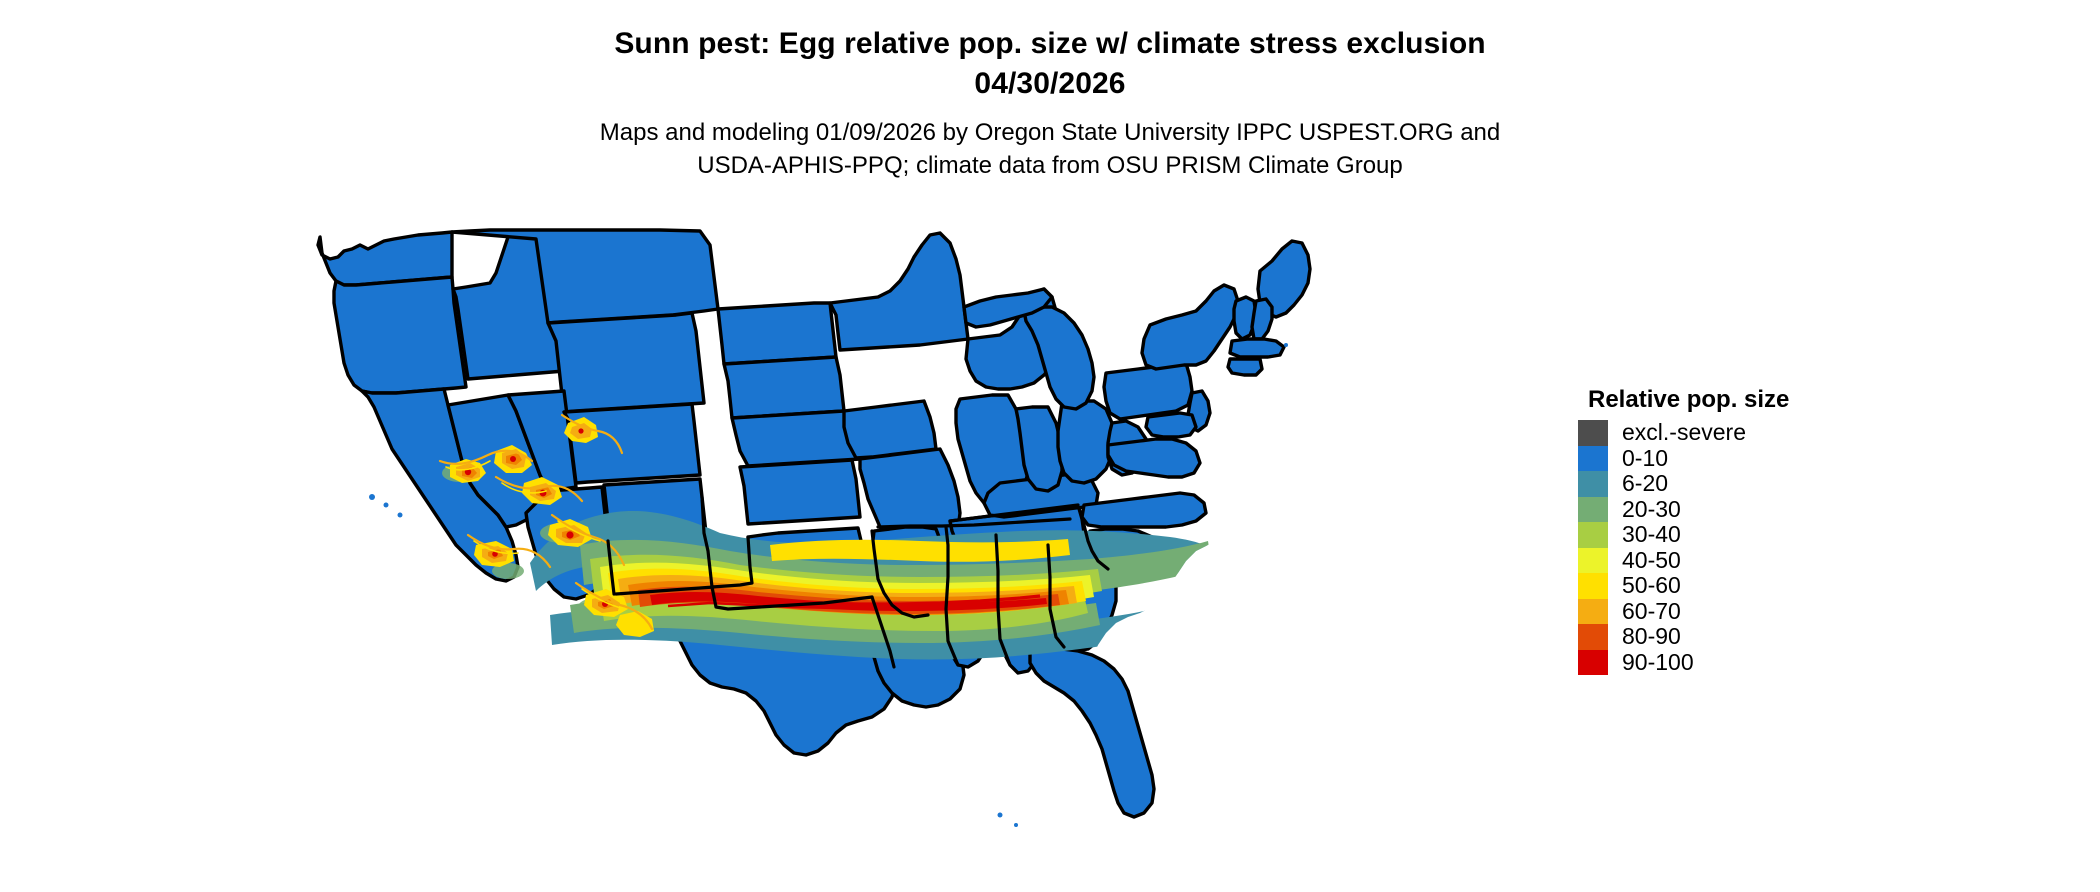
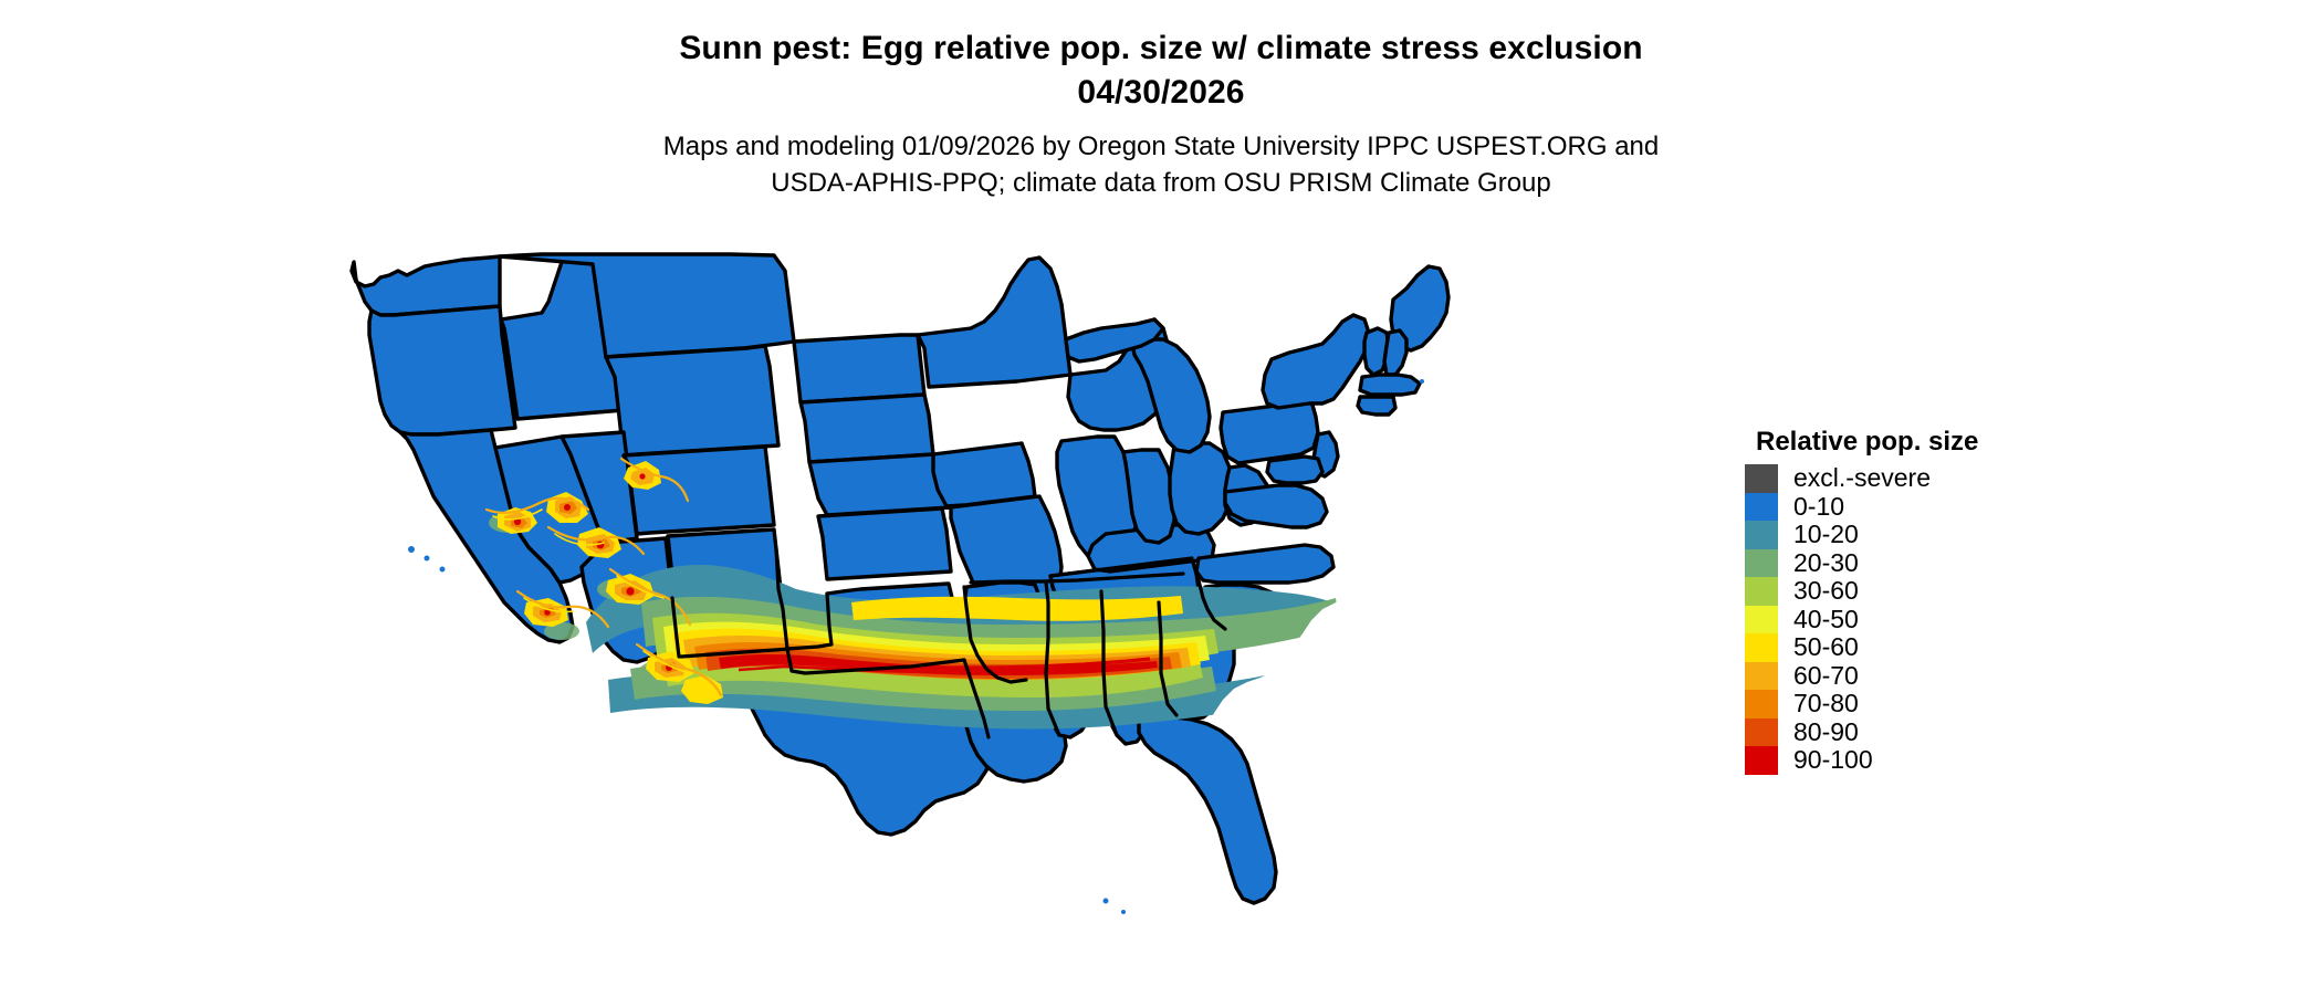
  Sunn pest: Egg relative pop. size w/ climate stress exclusion
  04/30/2026
  Maps and modeling 01/09/2026 by Oregon State University IPPC USPEST.ORG and
  USDA-APHIS-PPQ; climate data from OSU PRISM Climate Group
  Relative pop. size
  excl.-severe
  0-10
- 6-20
+ 10-20
  20-30
- 30-40
+ 30-60
  40-50
  50-60
  60-70
+ 70-80
  80-90
  90-100
